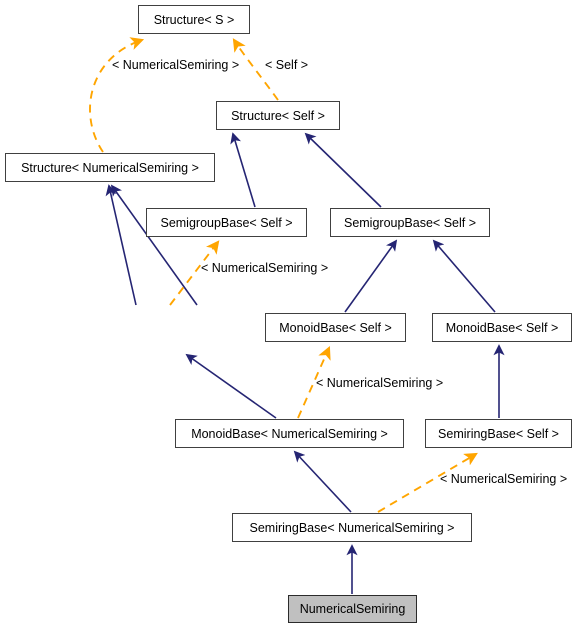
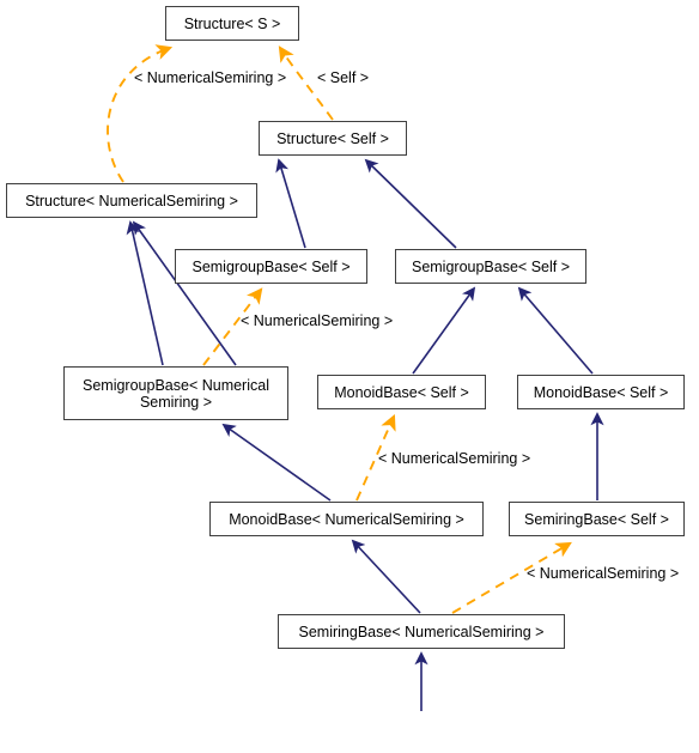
  Structure< S >
  Structure< Self >
  Structure< NumericalSemiring >
  SemigroupBase< Self >
  SemigroupBase< Self >
+ SemigroupBase< Numerical
+ Semiring >
  MonoidBase< Self >
  MonoidBase< Self >
  MonoidBase< NumericalSemiring >
  SemiringBase< Self >
  SemiringBase< NumericalSemiring >
- NumericalSemiring
  < NumericalSemiring >
  < Self >
  < NumericalSemiring >
  < NumericalSemiring >
  < NumericalSemiring >
